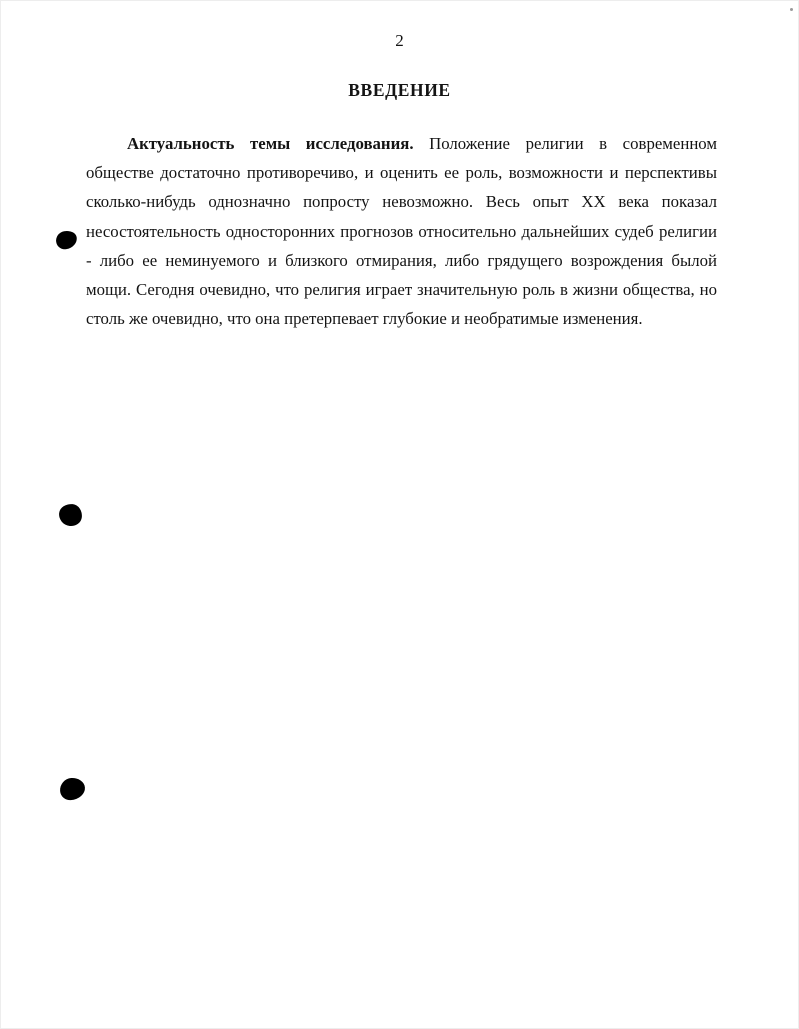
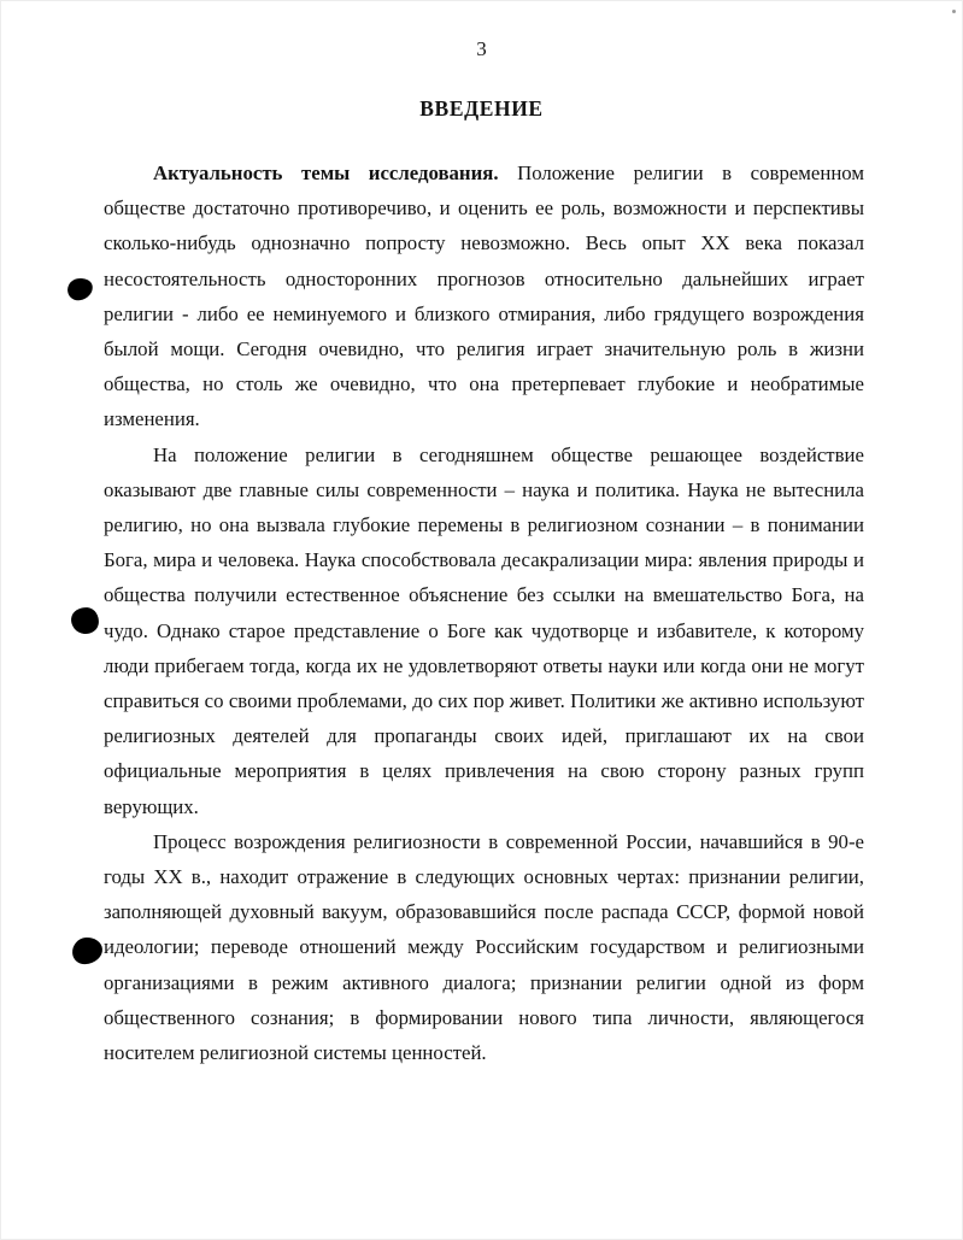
- 2
+ 3
  ВВЕДЕНИЕ
- Актуальность темы исследования. Положение религии в современном обществе достаточно противоречиво, и оценить ее роль, возможности и перспективы сколько-нибудь однозначно попросту невозможно. Весь опыт XX века показал несостоятельность односторонних прогнозов относительно дальнейших судеб религии - либо ее неминуемого и близкого отмирания, либо грядущего возрождения былой мощи. Сегодня очевидно, что религия играет значительную роль в жизни общества, но столь же очевидно, что она претерпевает глубокие и необратимые изменения.
+ Актуальность темы исследования. Положение религии в современном обществе достаточно противоречиво, и оценить ее роль, возможности и перспективы сколько-нибудь однозначно попросту невозможно. Весь опыт XX века показал несостоятельность односторонних прогнозов относительно дальнейших играет религии - либо ее неминуемого и близкого отмирания, либо грядущего возрождения былой мощи. Сегодня очевидно, что религия играет значительную роль в жизни общества, но столь же очевидно, что она претерпевает глубокие и необратимые изменения.
+ На положение религии в сегодняшнем обществе решающее воздействие оказывают две главные силы современности – наука и политика. Наука не вытеснила религию, но она вызвала глубокие перемены в религиозном сознании – в понимании Бога, мира и человека. Наука способствовала десакрализации мира: явления природы и общества получили естественное объяснение без ссылки на вмешательство Бога, на чудо. Однако старое представление о Боге как чудотворце и избавителе, к которому люди прибегаем тогда, когда их не удовлетворяют ответы науки или когда они не могут справиться со своими проблемами, до сих пор живет. Политики же активно используют религиозных деятелей для пропаганды своих идей, приглашают их на свои официальные мероприятия в целях привлечения на свою сторону разных групп верующих.
+ Процесс возрождения религиозности в современной России, начавшийся в 90-е годы XX в., находит отражение в следующих основных чертах: признании религии, заполняющей духовный вакуум, образовавшийся после распада СССР, формой новой идеологии; переводе отношений между Российским государством и религиозными организациями в режим активного диалога; признании религии одной из форм общественного сознания; в формировании нового типа личности, являющегося носителем религиозной системы ценностей.
